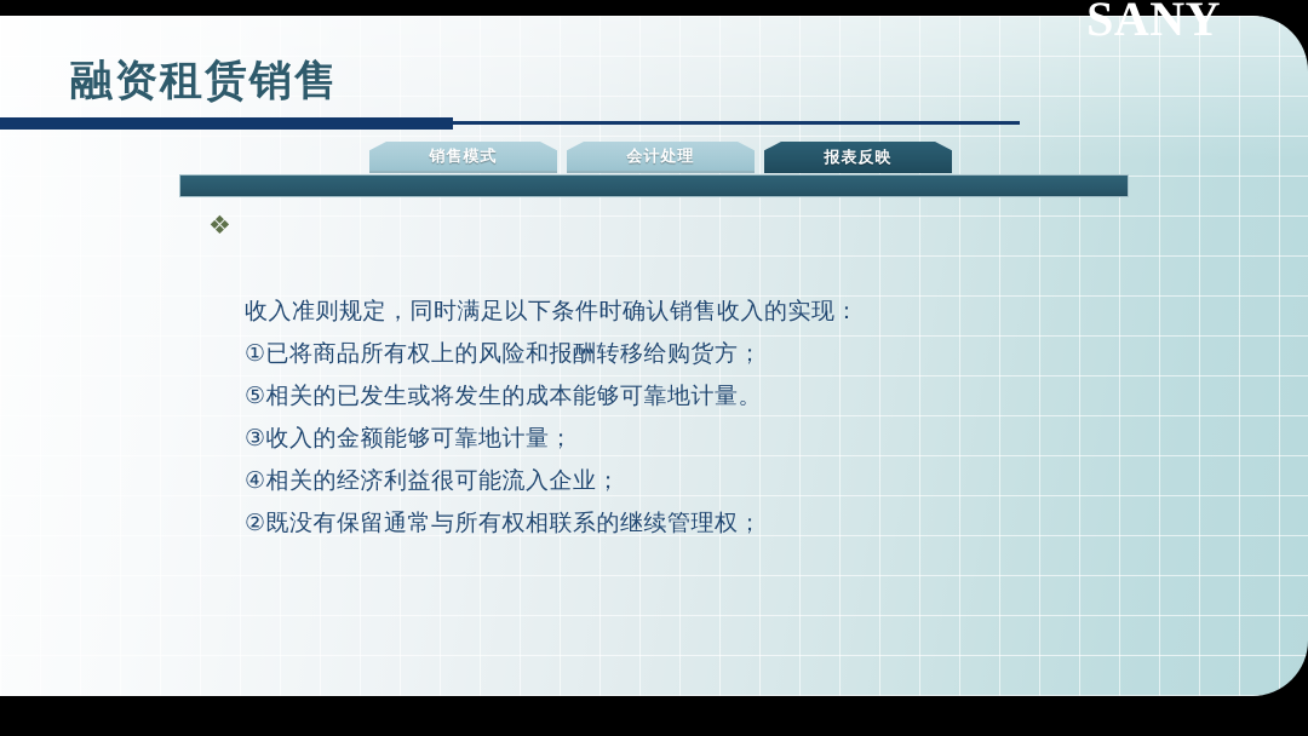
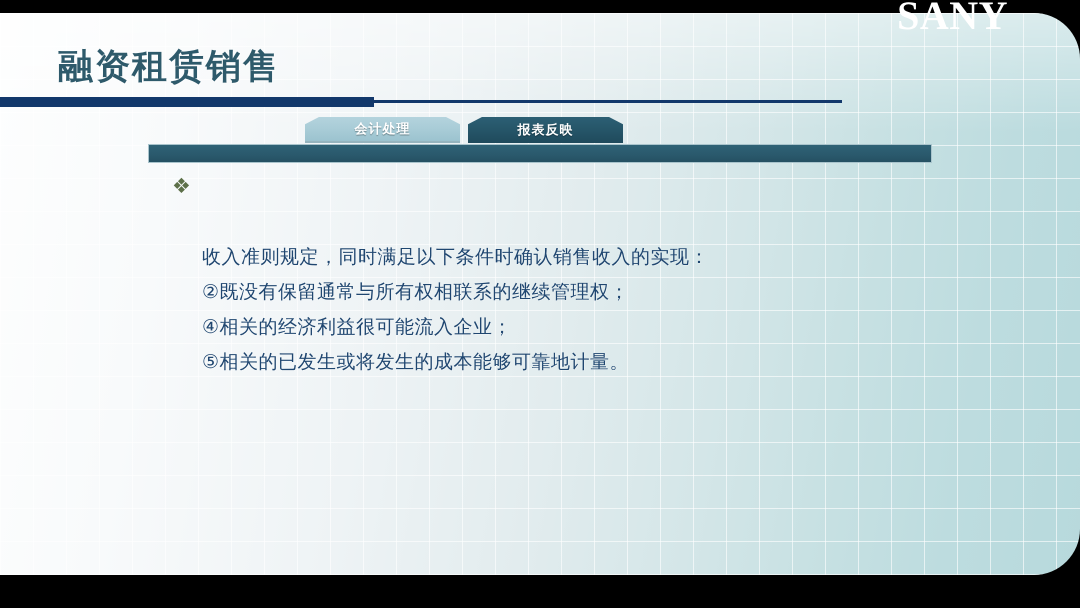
  SANY
  融资租赁销售
- 销售模式
  会计处理
  报表反映
  ❖
  收入准则规定，同时满足以下条件时确认销售收入的实现：
- ①已将商品所有权上的风险和报酬转移给购货方；
- ⑤相关的已发生或将发生的成本能够可靠地计量。
+ ②既没有保留通常与所有权相联系的继续管理权；
- ③收入的金额能够可靠地计量；
  ④相关的经济利益很可能流入企业；
- ②既没有保留通常与所有权相联系的继续管理权；
+ ⑤相关的已发生或将发生的成本能够可靠地计量。
